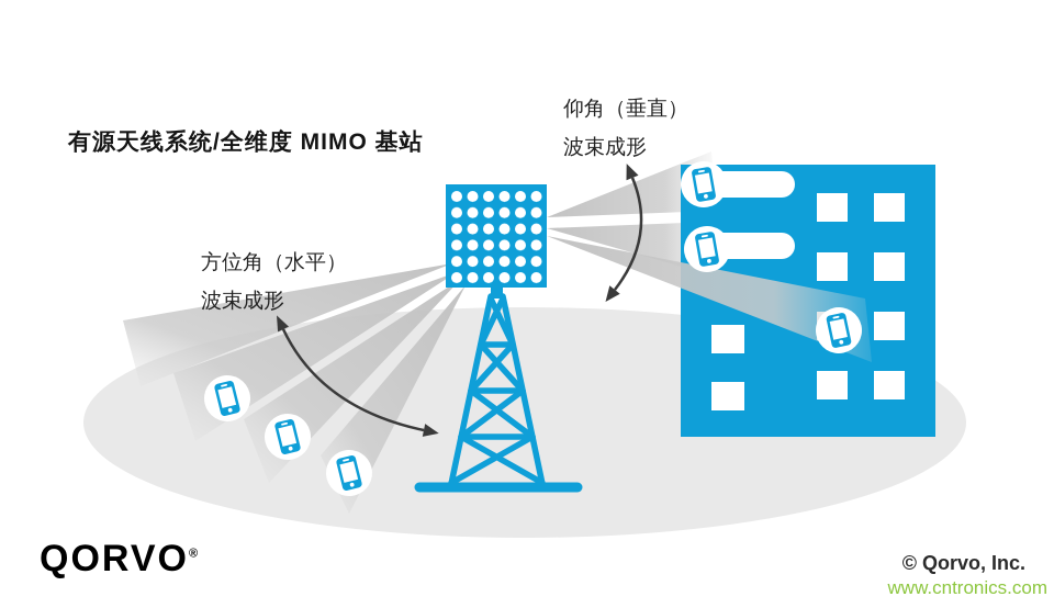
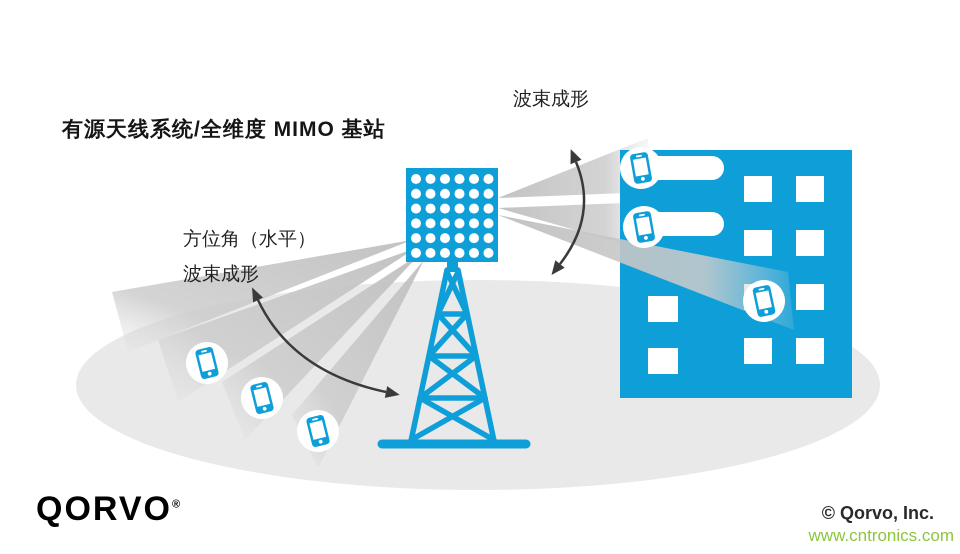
  有源天线系统/全维度 MIMO 基站
- 仰角（垂直）
  波束成形
  方位角（水平）
  波束成形
  QORVO®
  © Qorvo, Inc.
  www.cntronics.com
